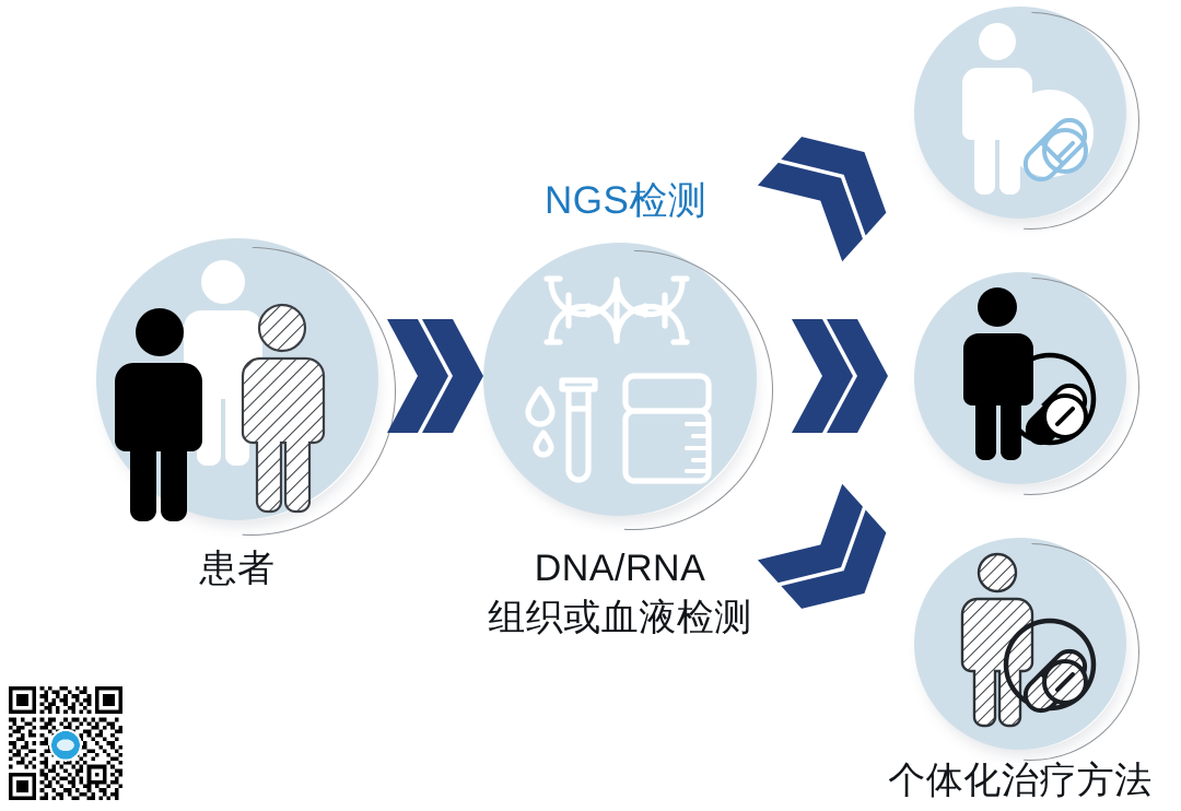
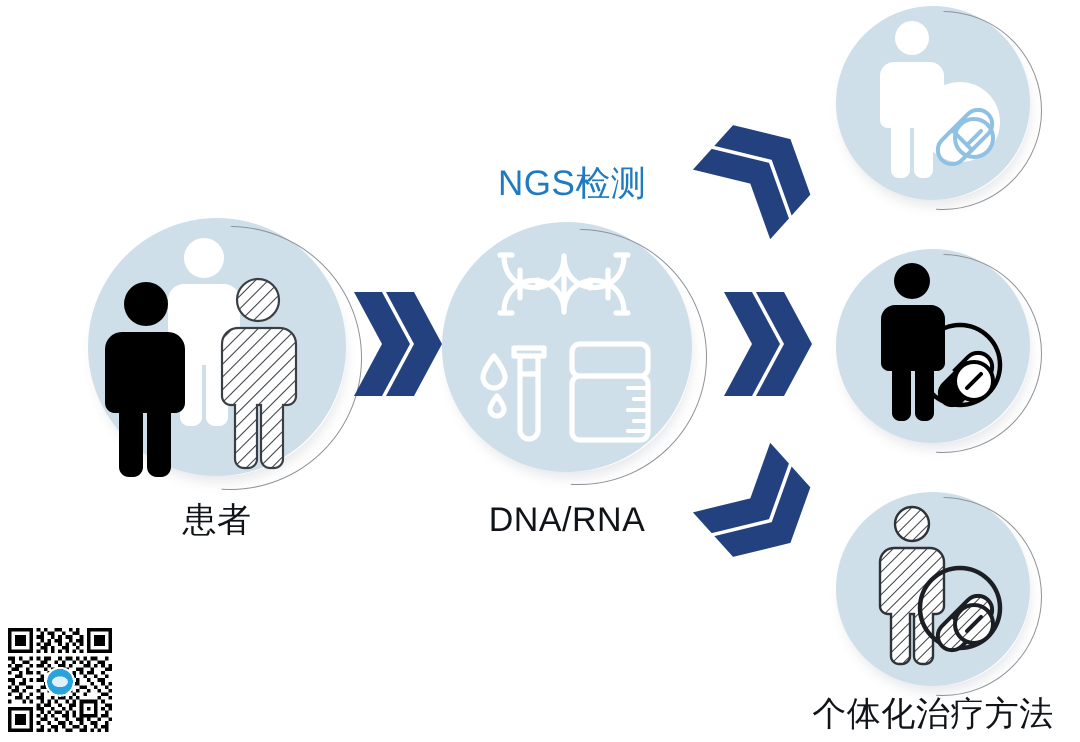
  患者
  NGS检测
  DNA/RNA
- 组织或血液检测
  个体化治疗方法
